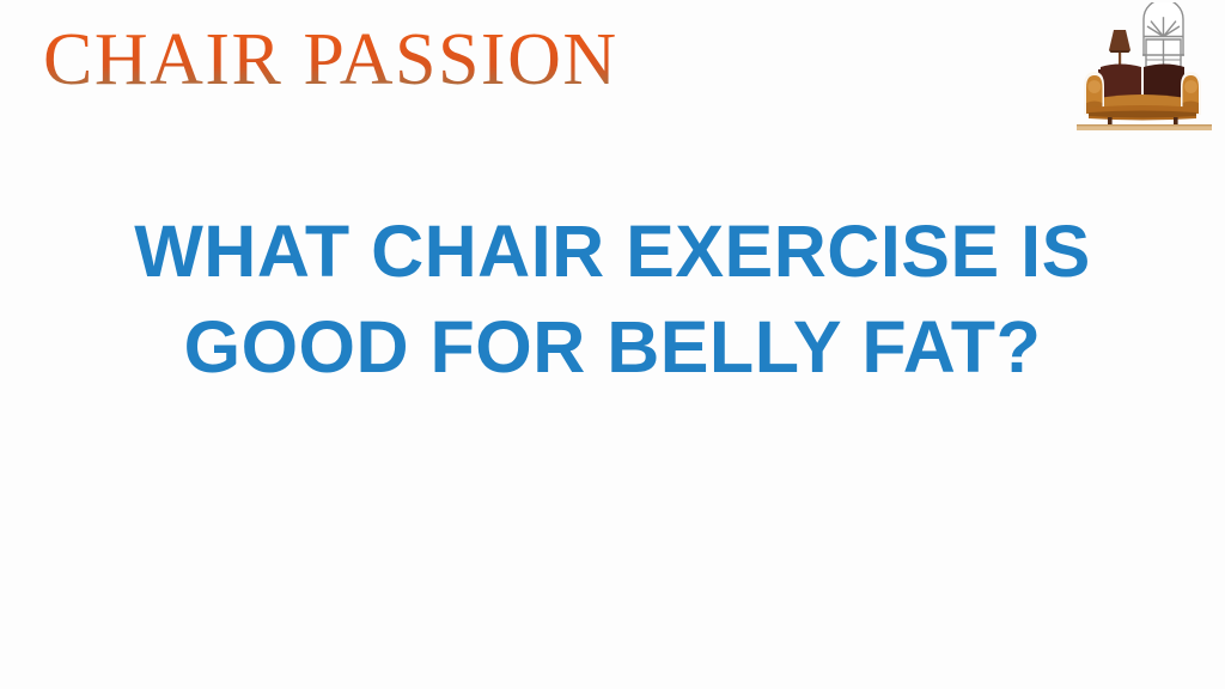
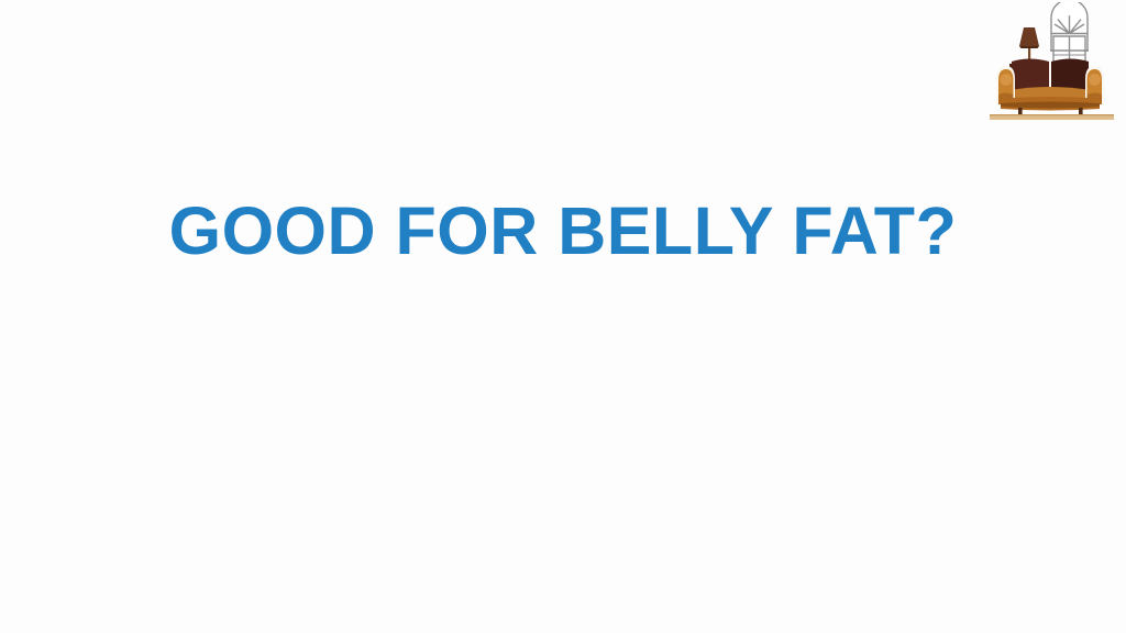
- CHAIR PASSION
- WHAT CHAIR EXERCISE IS
  GOOD FOR BELLY FAT?
